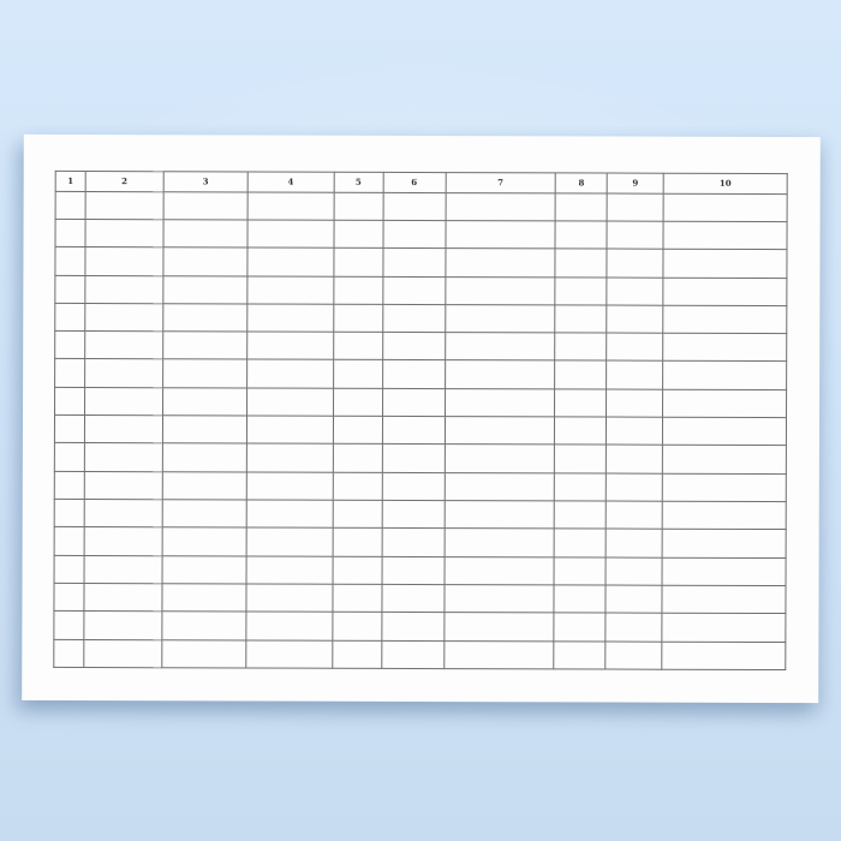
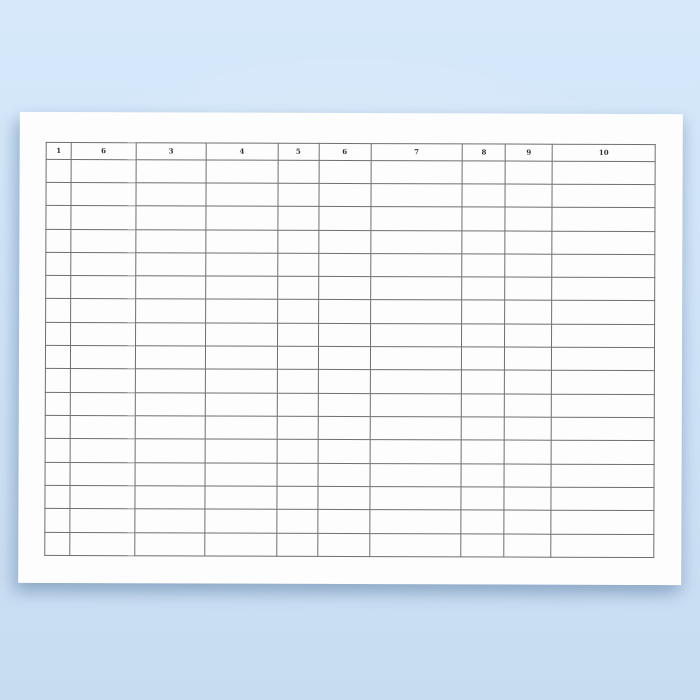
- 1	2	3	4	5	6	7	8	9	10
+ 1	6	3	4	5	6	7	8	9	10
